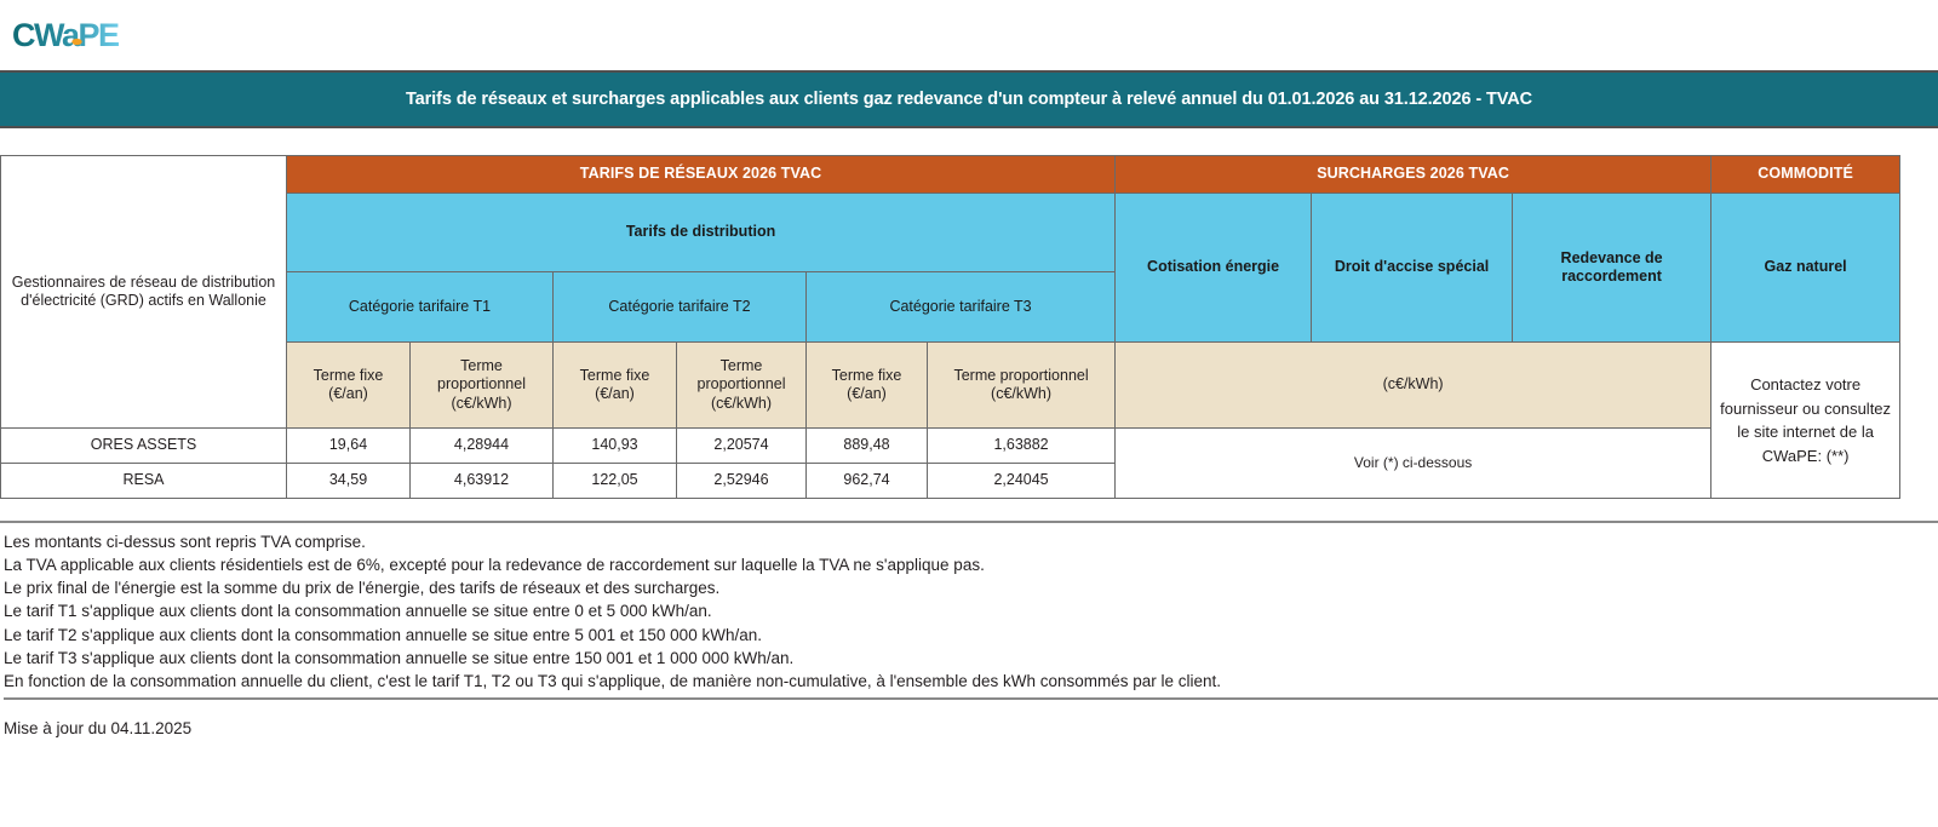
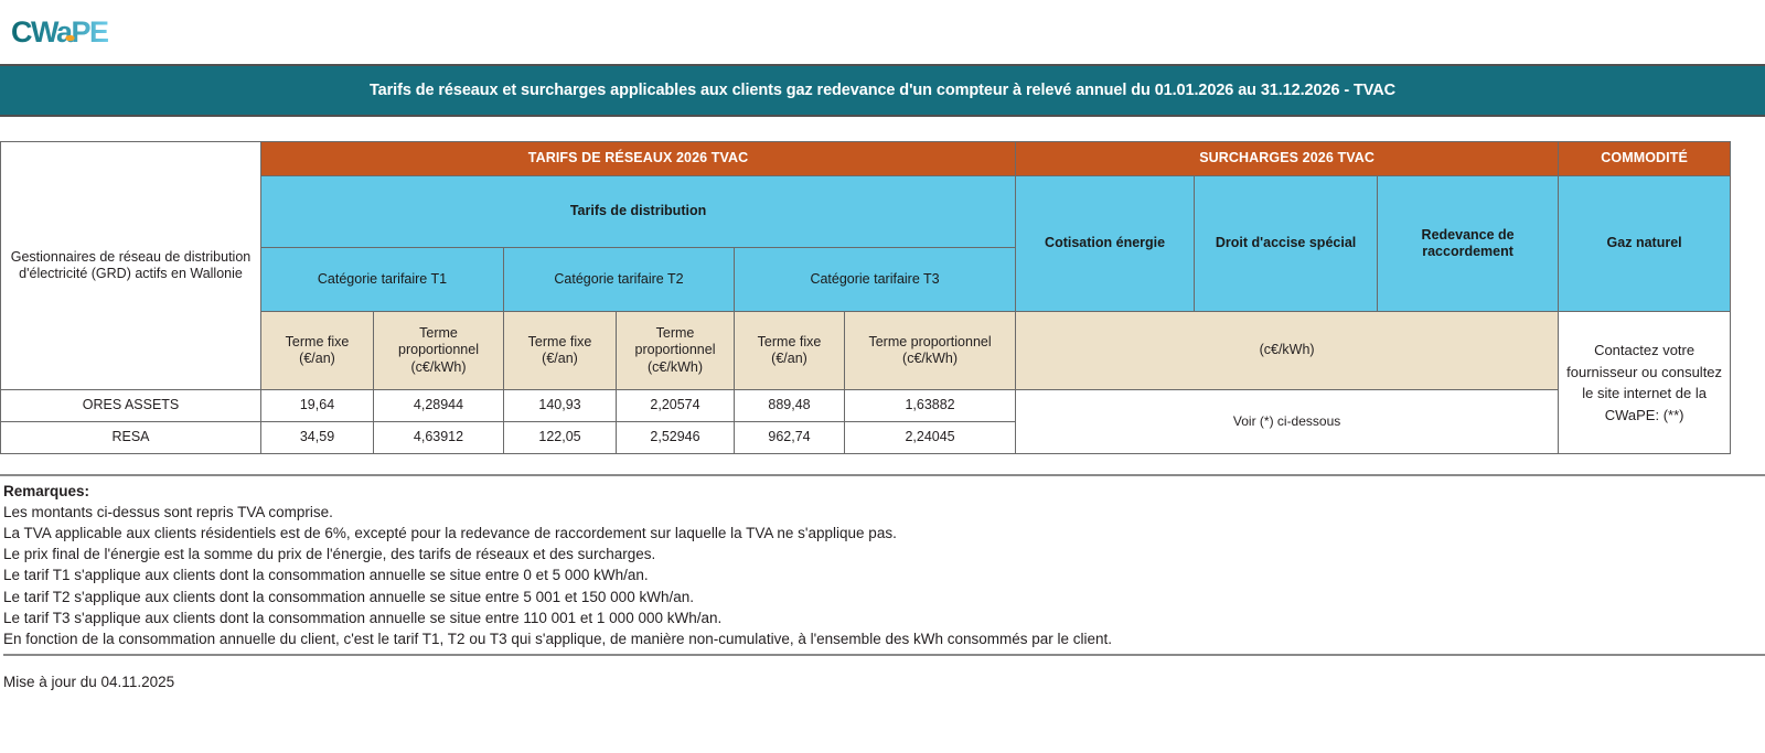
  CWaPE
  Tarifs de réseaux et surcharges applicables aux clients gaz redevance d'un compteur à relevé annuel du 01.01.2026 au 31.12.2026 - TVAC
  Gestionnaires de réseau de distribution d'électricité (GRD) actifs en Wallonie	TARIFS DE RÉSEAUX 2026 TVAC	SURCHARGES 2026 TVAC	COMMODITÉ
  Tarifs de distribution	Cotisation énergie	Droit d'accise spécial	Redevance de raccordement	Gaz naturel
  Catégorie tarifaire T1	Catégorie tarifaire T2	Catégorie tarifaire T3
  Terme fixe (€/an)	Terme proportionnel (c€/kWh)	Terme fixe (€/an)	Terme proportionnel (c€/kWh)	Terme fixe (€/an)	Terme proportionnel (c€/kWh)	(c€/kWh)	Contactez votre fournisseur ou consultez le site internet de la CWaPE: (**)
  ORES ASSETS	19,64	4,28944	140,93	2,20574	889,48	1,63882	Voir (*) ci-dessous
  RESA	34,59	4,63912	122,05	2,52946	962,74	2,24045
+ Remarques:
  Les montants ci-dessus sont repris TVA comprise.
  La TVA applicable aux clients résidentiels est de 6%, excepté pour la redevance de raccordement sur laquelle la TVA ne s'applique pas.
  Le prix final de l'énergie est la somme du prix de l'énergie, des tarifs de réseaux et des surcharges.
  Le tarif T1 s'applique aux clients dont la consommation annuelle se situe entre 0 et 5 000 kWh/an.
  Le tarif T2 s'applique aux clients dont la consommation annuelle se situe entre 5 001 et 150 000 kWh/an.
- Le tarif T3 s'applique aux clients dont la consommation annuelle se situe entre 150 001 et 1 000 000 kWh/an.
+ Le tarif T3 s'applique aux clients dont la consommation annuelle se situe entre 110 001 et 1 000 000 kWh/an.
  En fonction de la consommation annuelle du client, c'est le tarif T1, T2 ou T3 qui s'applique, de manière non-cumulative, à l'ensemble des kWh consommés par le client.
  Mise à jour du 04.11.2025
